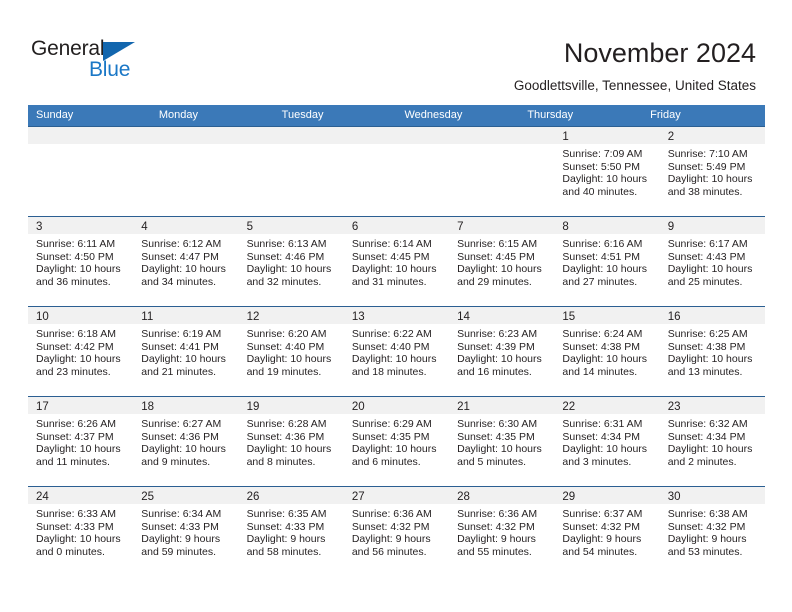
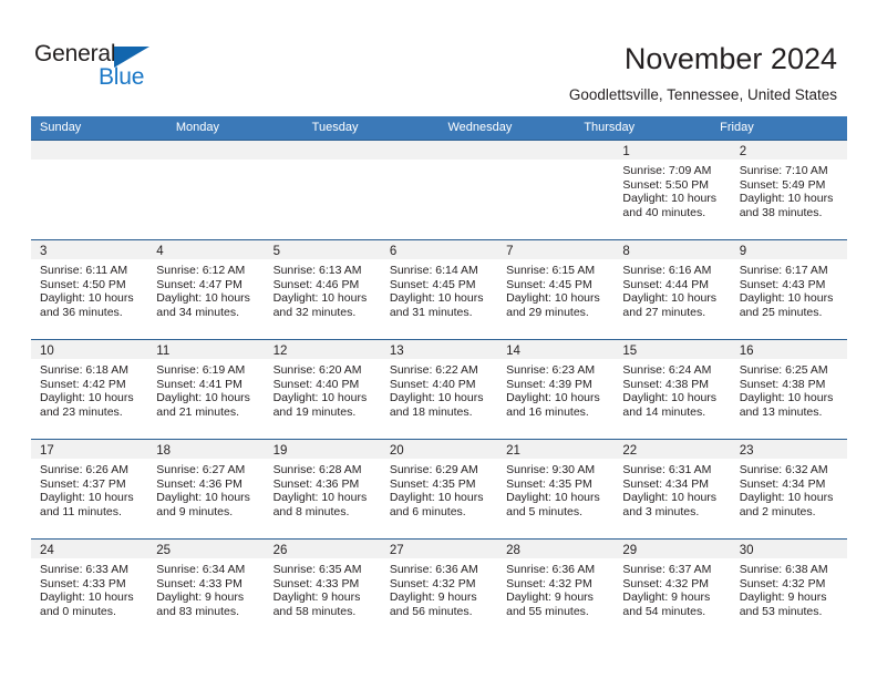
  General
  Blue
  November 2024
  Goodlettsville, Tennessee, United States
  Sunday
  Monday
  Tuesday
  Wednesday
  Thursday
  Friday
  1
  Sunrise: 7:09 AM
  Sunset: 5:50 PM
  Daylight: 10 hours
  and 40 minutes.
  2
  Sunrise: 7:10 AM
  Sunset: 5:49 PM
  Daylight: 10 hours
  and 38 minutes.
  3
  Sunrise: 6:11 AM
  Sunset: 4:50 PM
  Daylight: 10 hours
  and 36 minutes.
  4
  Sunrise: 6:12 AM
  Sunset: 4:47 PM
  Daylight: 10 hours
  and 34 minutes.
  5
  Sunrise: 6:13 AM
  Sunset: 4:46 PM
  Daylight: 10 hours
  and 32 minutes.
  6
  Sunrise: 6:14 AM
  Sunset: 4:45 PM
  Daylight: 10 hours
  and 31 minutes.
  7
  Sunrise: 6:15 AM
  Sunset: 4:45 PM
  Daylight: 10 hours
  and 29 minutes.
  8
  Sunrise: 6:16 AM
- Sunset: 4:51 PM
+ Sunset: 4:44 PM
  Daylight: 10 hours
  and 27 minutes.
  9
  Sunrise: 6:17 AM
  Sunset: 4:43 PM
  Daylight: 10 hours
  and 25 minutes.
  10
  Sunrise: 6:18 AM
  Sunset: 4:42 PM
  Daylight: 10 hours
  and 23 minutes.
  11
  Sunrise: 6:19 AM
  Sunset: 4:41 PM
  Daylight: 10 hours
  and 21 minutes.
  12
  Sunrise: 6:20 AM
  Sunset: 4:40 PM
  Daylight: 10 hours
  and 19 minutes.
  13
  Sunrise: 6:22 AM
  Sunset: 4:40 PM
  Daylight: 10 hours
  and 18 minutes.
  14
  Sunrise: 6:23 AM
  Sunset: 4:39 PM
  Daylight: 10 hours
  and 16 minutes.
  15
  Sunrise: 6:24 AM
  Sunset: 4:38 PM
  Daylight: 10 hours
  and 14 minutes.
  16
  Sunrise: 6:25 AM
  Sunset: 4:38 PM
  Daylight: 10 hours
  and 13 minutes.
  17
  Sunrise: 6:26 AM
  Sunset: 4:37 PM
  Daylight: 10 hours
  and 11 minutes.
  18
  Sunrise: 6:27 AM
  Sunset: 4:36 PM
  Daylight: 10 hours
  and 9 minutes.
  19
  Sunrise: 6:28 AM
  Sunset: 4:36 PM
  Daylight: 10 hours
  and 8 minutes.
  20
  Sunrise: 6:29 AM
  Sunset: 4:35 PM
  Daylight: 10 hours
  and 6 minutes.
  21
- Sunrise: 6:30 AM
+ Sunrise: 9:30 AM
  Sunset: 4:35 PM
  Daylight: 10 hours
  and 5 minutes.
  22
  Sunrise: 6:31 AM
  Sunset: 4:34 PM
  Daylight: 10 hours
  and 3 minutes.
  23
  Sunrise: 6:32 AM
  Sunset: 4:34 PM
  Daylight: 10 hours
  and 2 minutes.
  24
  Sunrise: 6:33 AM
  Sunset: 4:33 PM
  Daylight: 10 hours
  and 0 minutes.
  25
  Sunrise: 6:34 AM
  Sunset: 4:33 PM
  Daylight: 9 hours
- and 59 minutes.
+ and 83 minutes.
  26
  Sunrise: 6:35 AM
  Sunset: 4:33 PM
  Daylight: 9 hours
  and 58 minutes.
  27
  Sunrise: 6:36 AM
  Sunset: 4:32 PM
  Daylight: 9 hours
  and 56 minutes.
  28
  Sunrise: 6:36 AM
  Sunset: 4:32 PM
  Daylight: 9 hours
  and 55 minutes.
  29
  Sunrise: 6:37 AM
  Sunset: 4:32 PM
  Daylight: 9 hours
  and 54 minutes.
  30
  Sunrise: 6:38 AM
  Sunset: 4:32 PM
  Daylight: 9 hours
  and 53 minutes.
